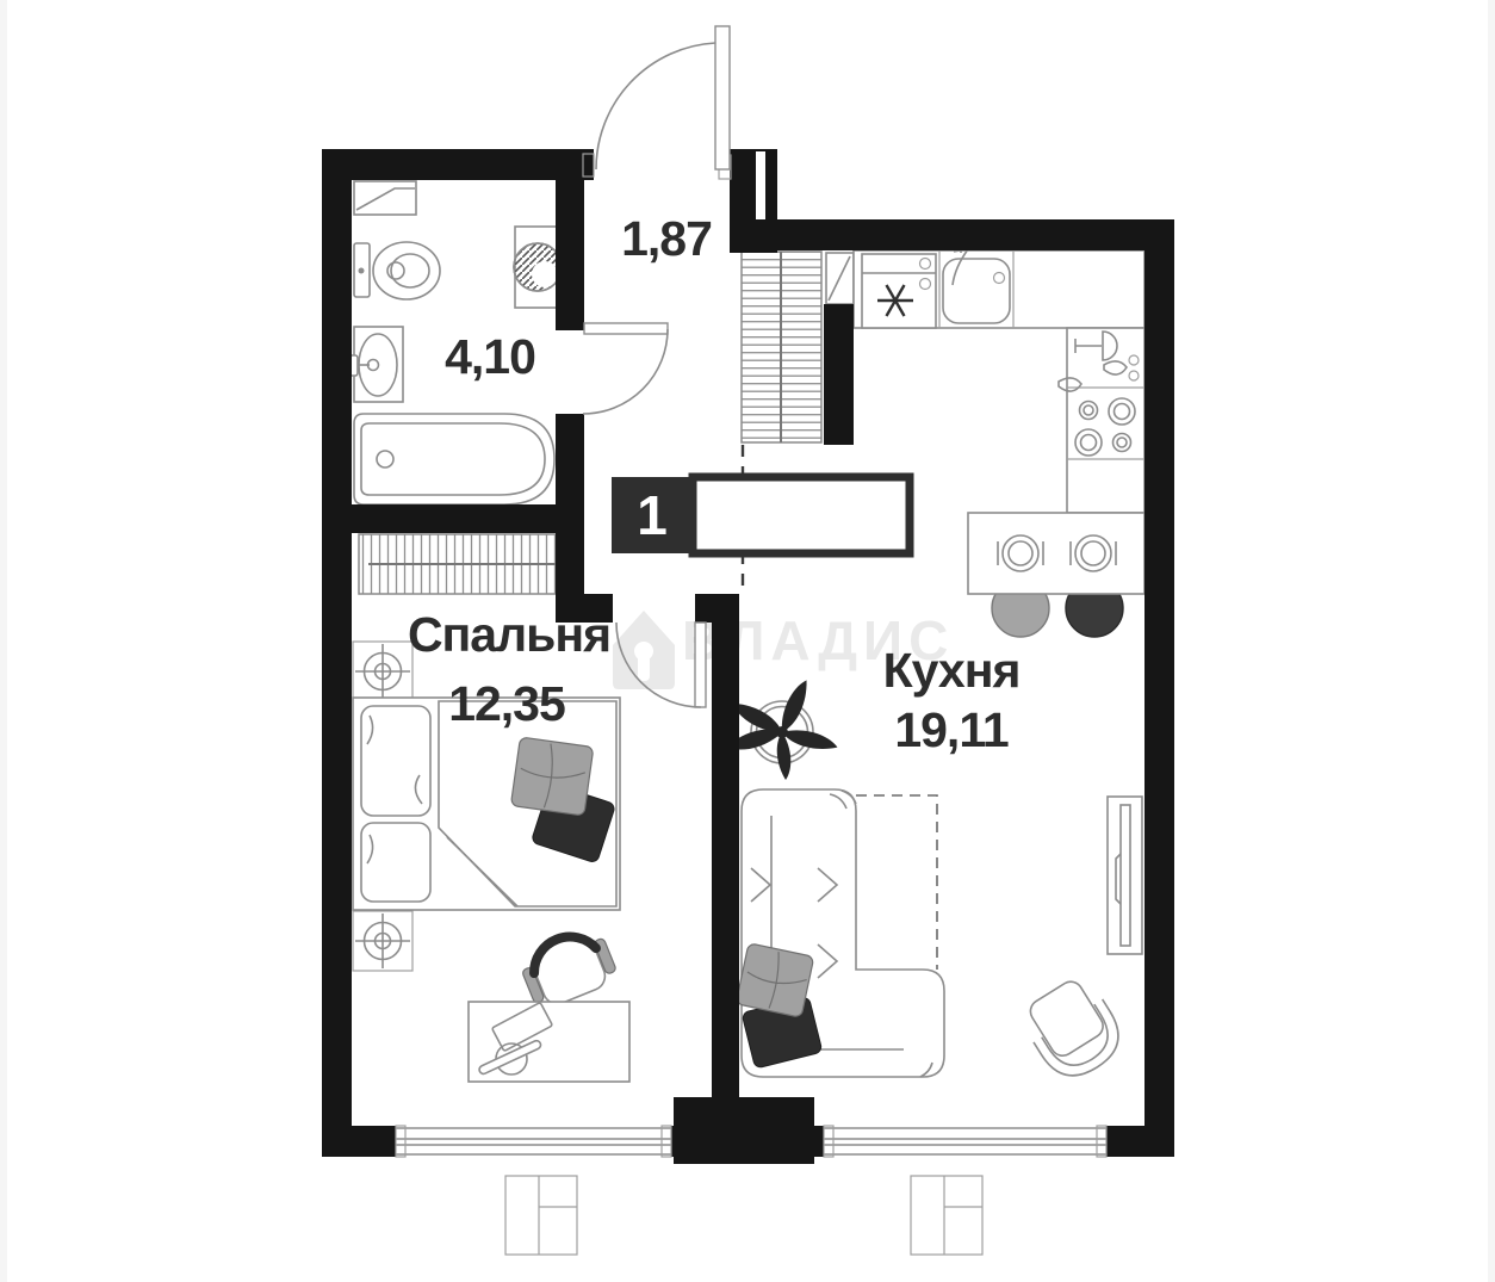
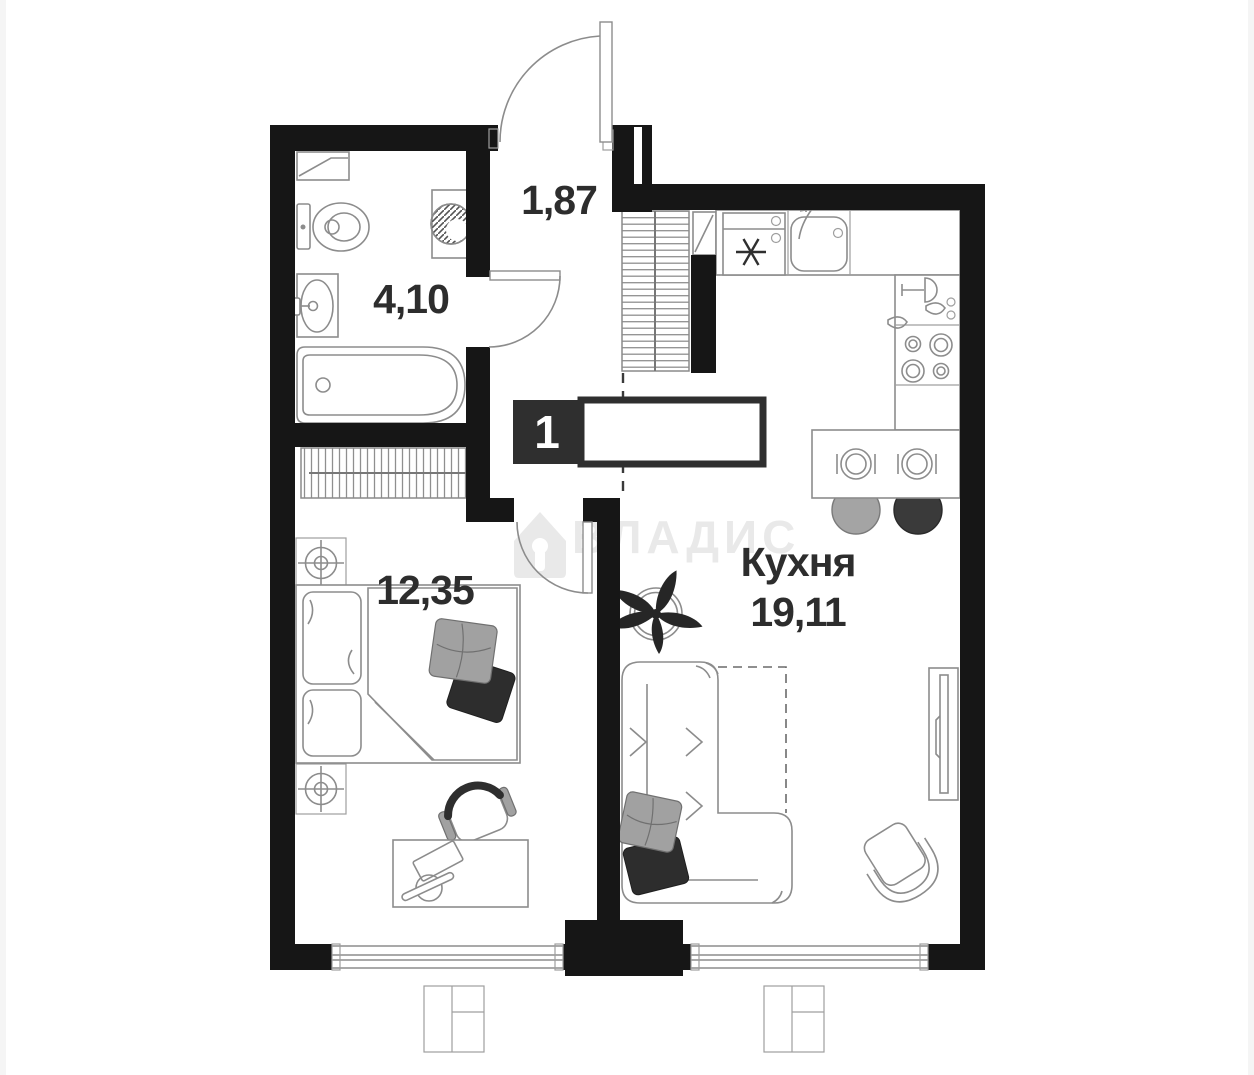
  ЛАДИС
  1
  1,87
  4,10
- Спальня
  12,35
  Кухня
  19,11
